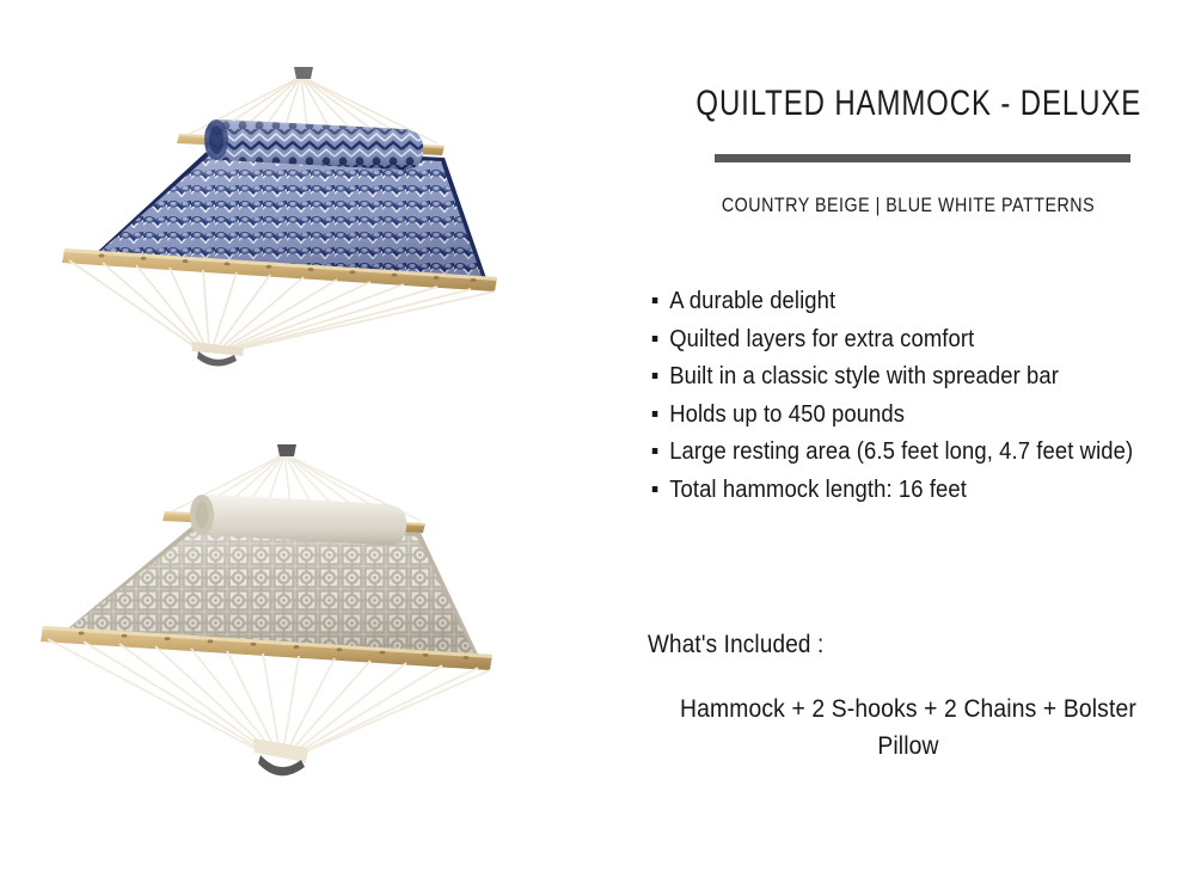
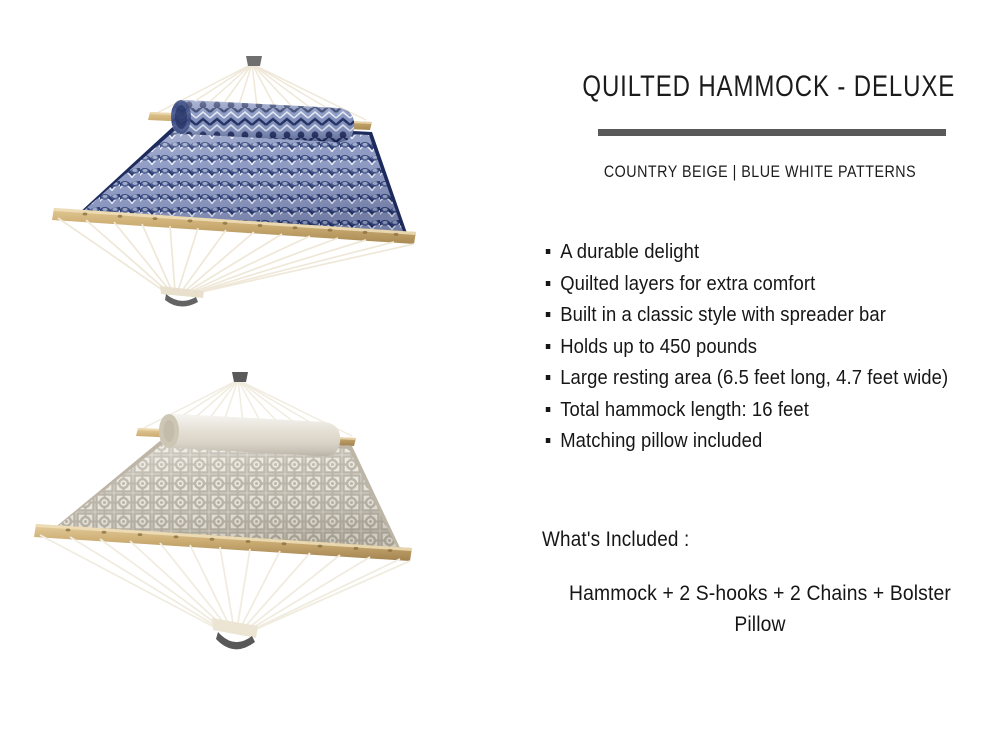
  QUILTED HAMMOCK - DELUXE
  COUNTRY BEIGE | BLUE WHITE PATTERNS
  A durable delight
  Quilted layers for extra comfort
  Built in a classic style with spreader bar
  Holds up to 450 pounds
  Large resting area (6.5 feet long, 4.7 feet wide)
  Total hammock length: 16 feet
+ Matching pillow included
  What's Included :
  Hammock + 2 S-hooks + 2 Chains + Bolster Pillow
